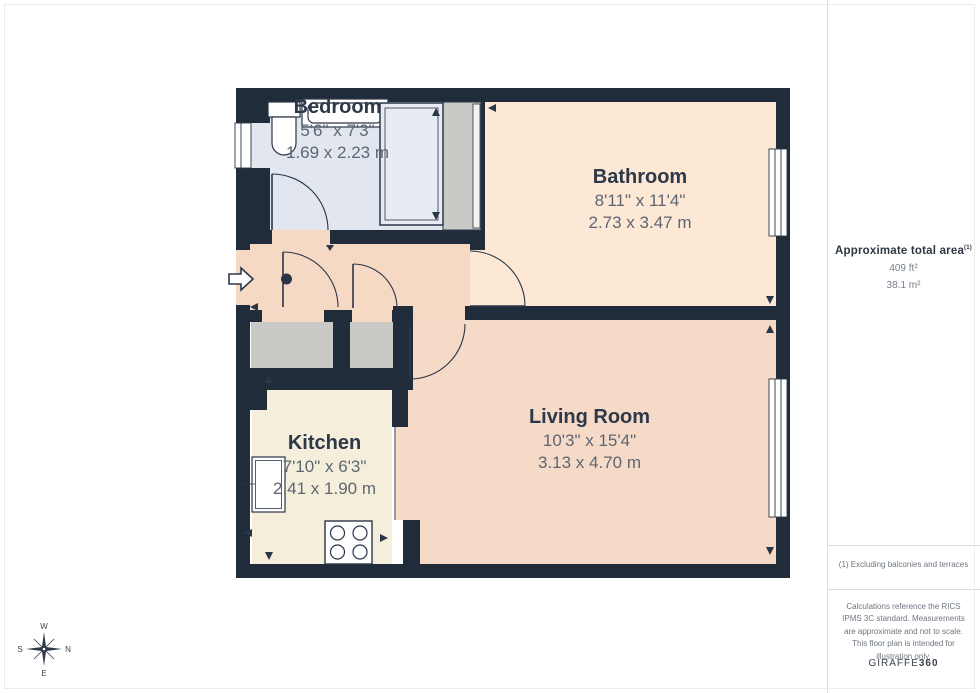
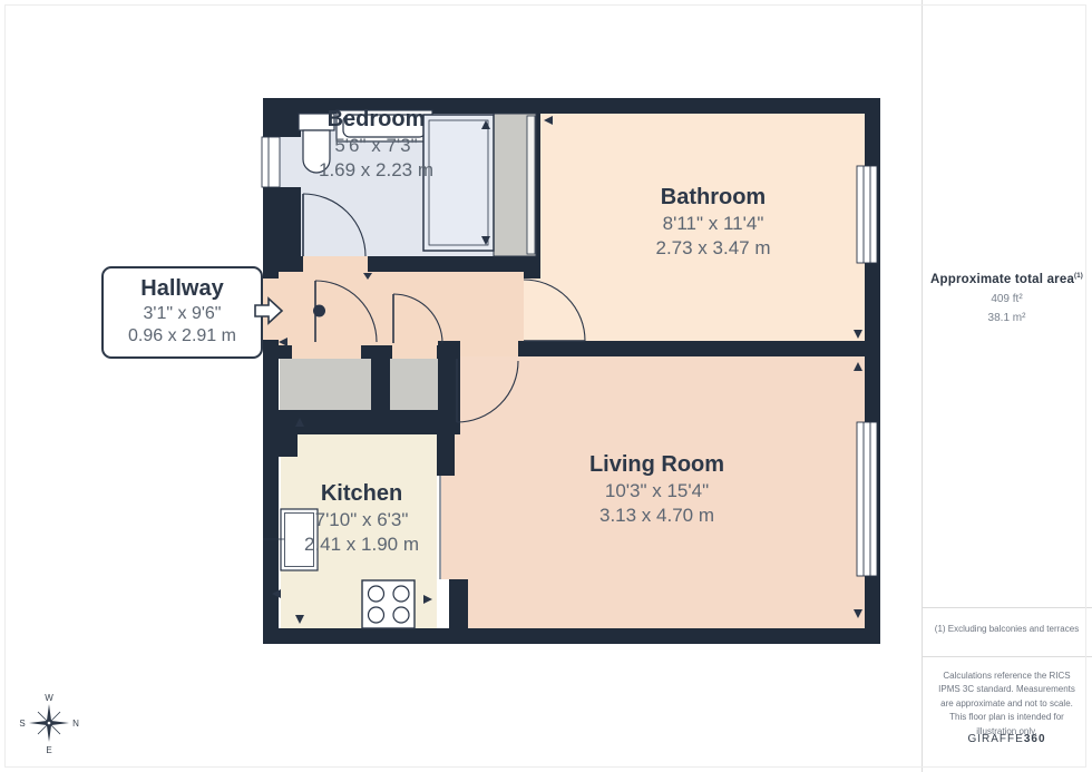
  Bedroom
  5'6" x 7'3"
  1.69 x 2.23 m
  Bathroom
  8'11" x 11'4"
  2.73 x 3.47 m
  Kitchen
  7'10" x 6'3"
  2.41 x 1.90 m
  Living Room
  10'3" x 15'4"
  3.13 x 4.70 m
+ Hallway
+ 3'1" x 9'6"
+ 0.96 x 2.91 m
  W
  N
  S
  E
  Approximate total area
  409 ft²
  38.1 m²
  (1) Excluding balconies and terraces
  Calculations reference the RICS IPMS 3C standard. Measurements are approximate and not to scale. This floor plan is intended for illustration only.
  GIRAFFE360
